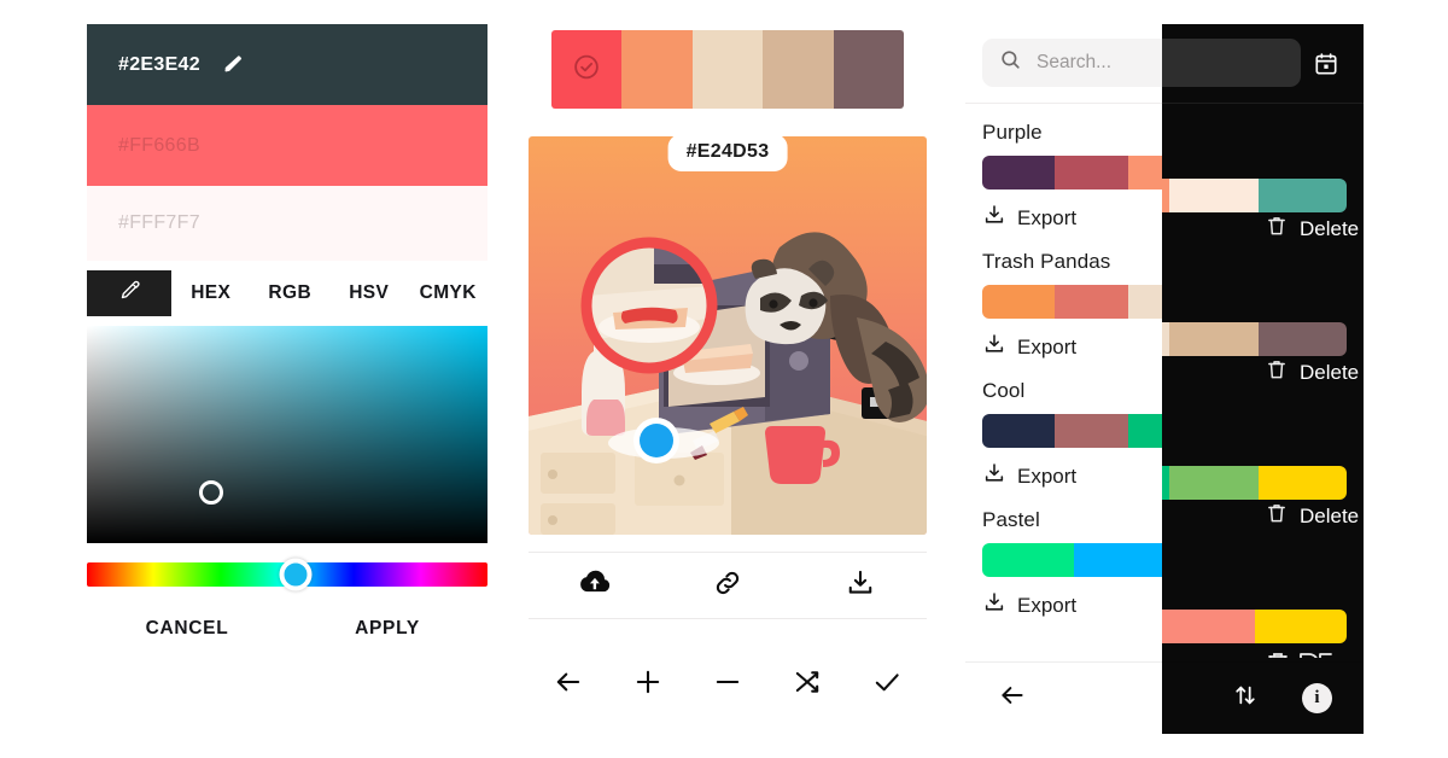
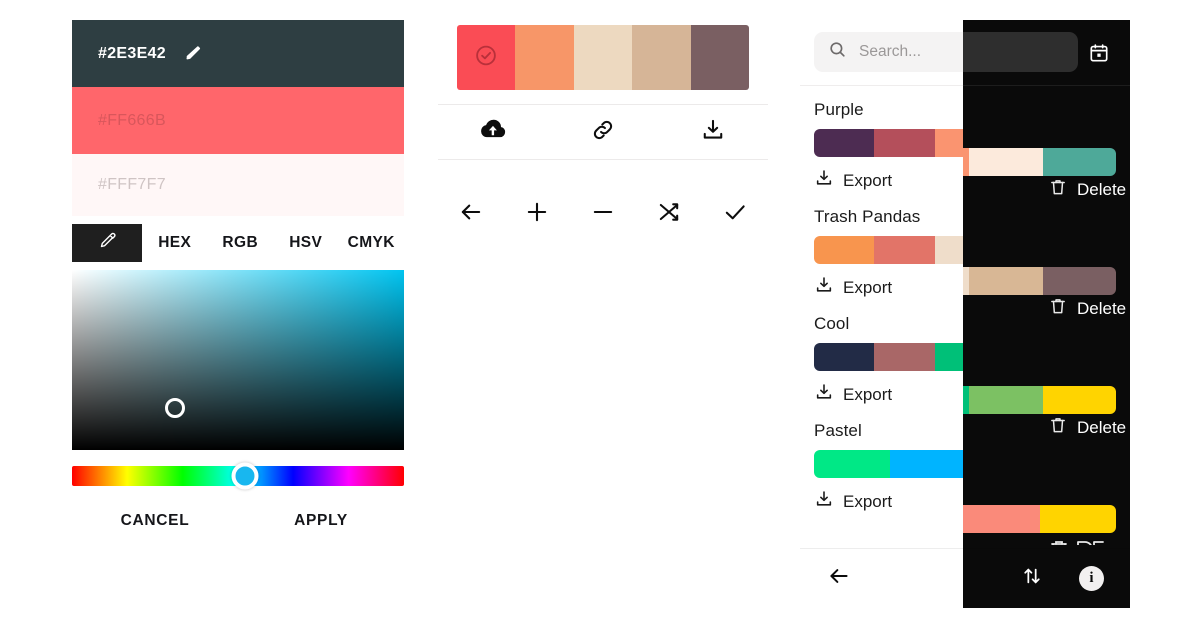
  #2E3E42
  #FF666B
  #FFF7F7
  HEX
  RGB
  HSV
  CMYK
  CANCEL
  APPLY
- #E24D53
  Search...
  Purple
  Export
  Trash Pandas
  Export
  Cool
  Export
  Pastel
  Export
  Delete
  Delete
  Delete
  i
